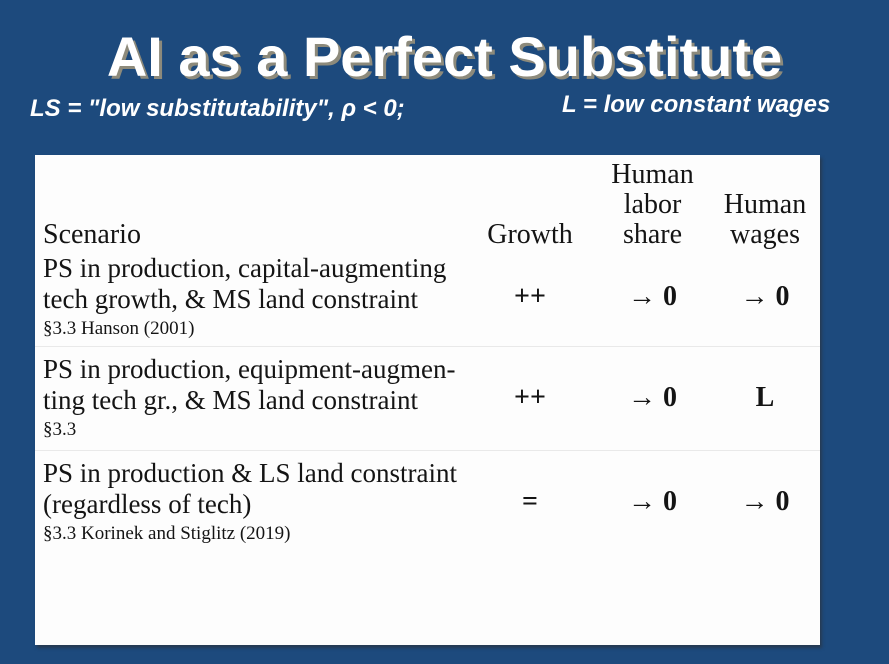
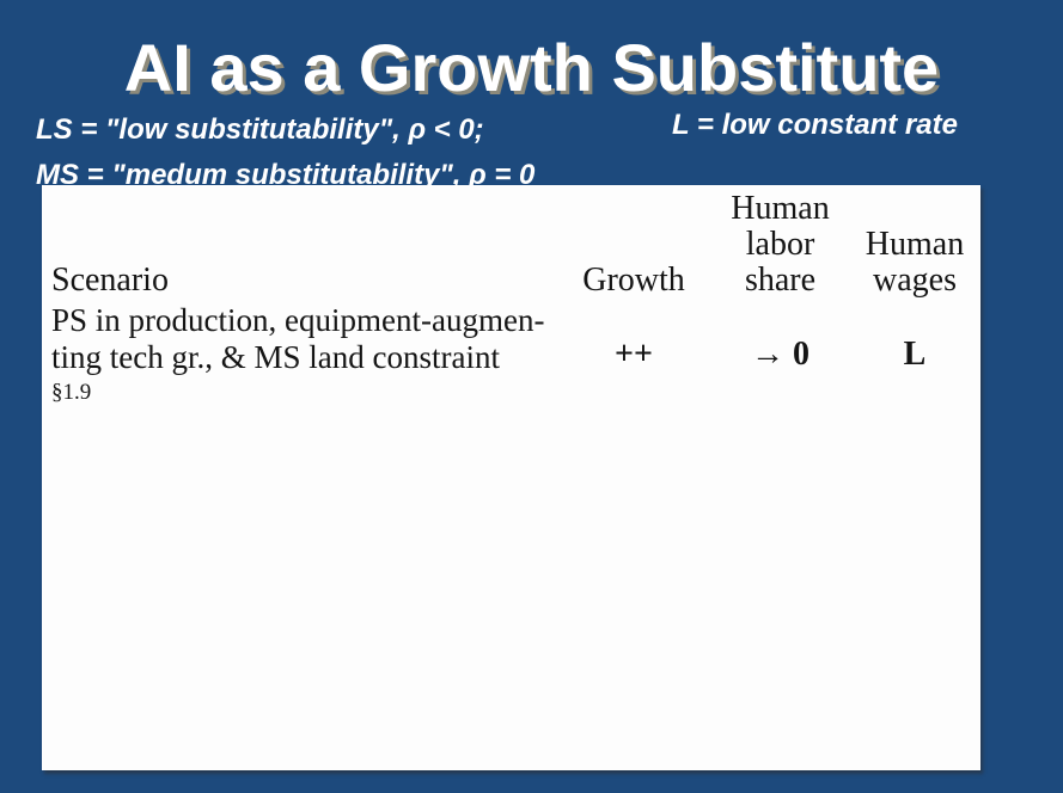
- AI as a Perfect Substitute
+ AI as a Growth Substitute
  LS = "low substitutability", ρ < 0;
+ MS = "medum substitutability", ρ = 0
- L = low constant wages
+ L = low constant rate
  Scenario	Growth	Human labor share	Human wages
- PS in production, capital-augmenting tech growth, & MS land constraint §3.3 Hanson (2001)	++	→ 0	→ 0
- PS in production, equipment-augmen- ting tech gr., & MS land constraint §3.3	++	→ 0	L
+ PS in production, equipment-augmen- ting tech gr., & MS land constraint §1.9	++	→ 0	L
- PS in production & LS land constraint (regardless of tech) §3.3 Korinek and Stiglitz (2019)	=	→ 0	→ 0
